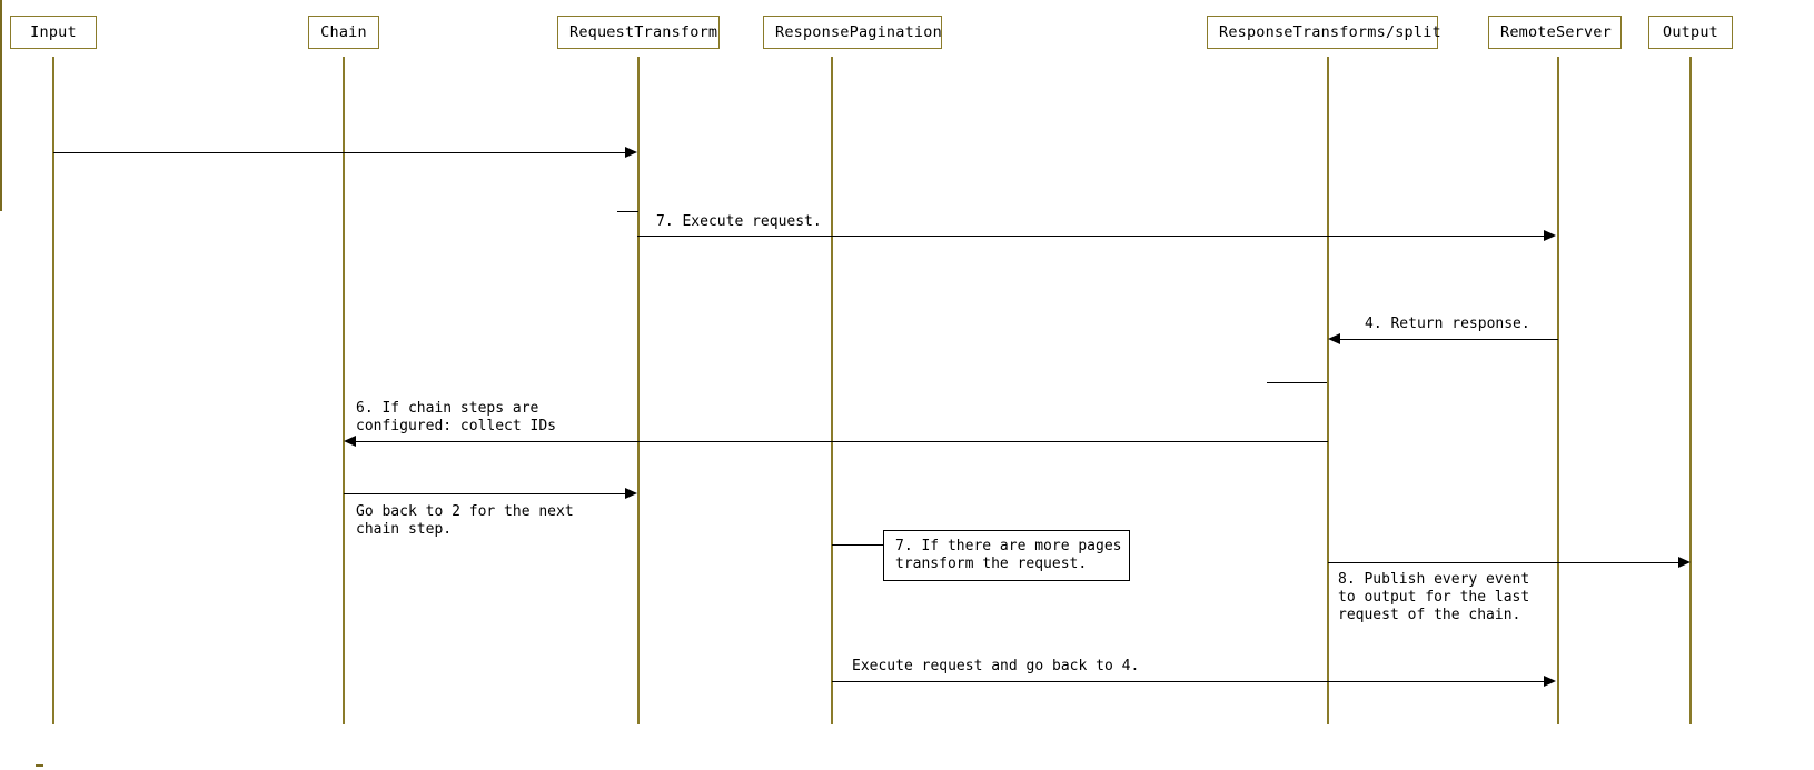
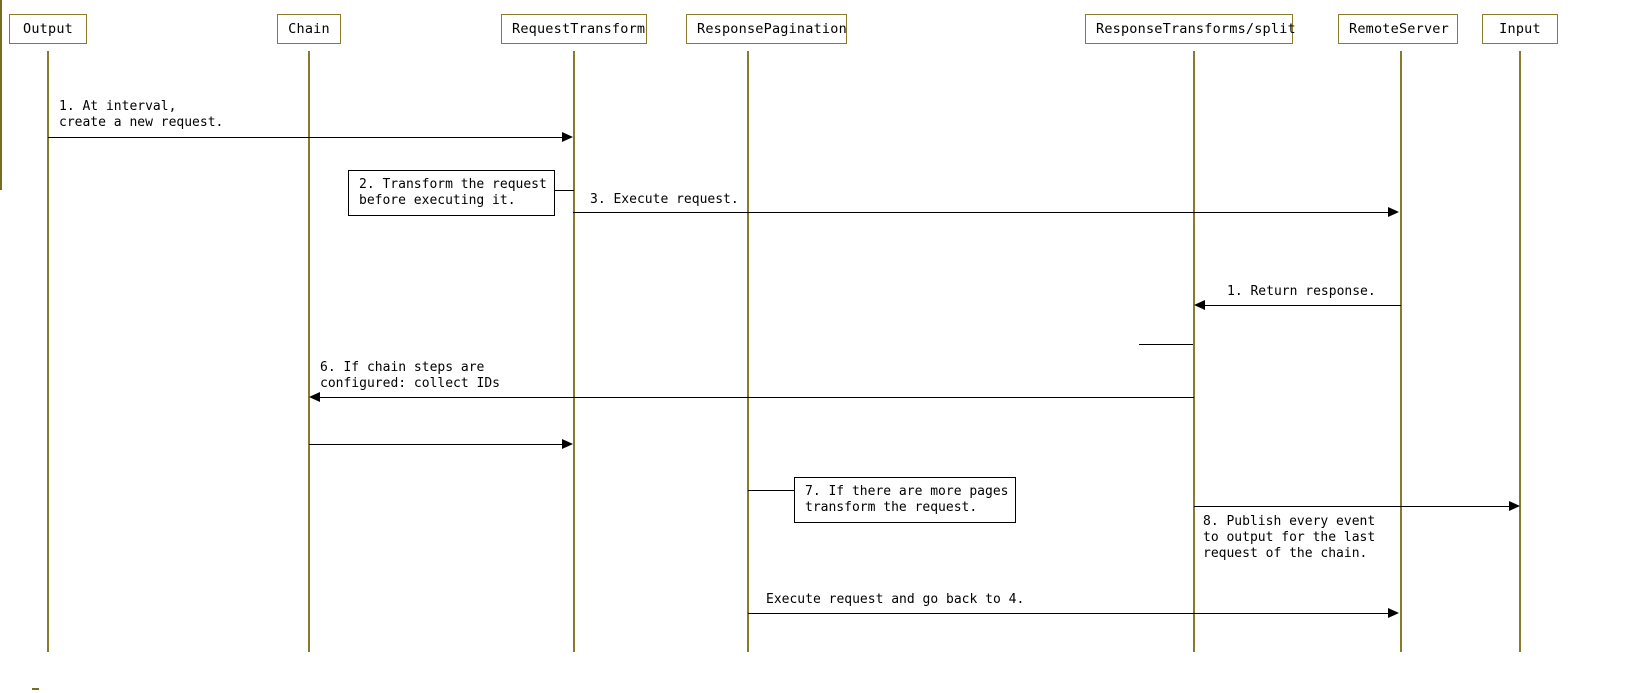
- Input
+ Output
  Chain
  RequestTransform
  ResponsePagination
  ResponseTransforms/split
  RemoteServer
- Output
+ Input
+ 1. At interval,
+ create a new request.
+ 2. Transform the request
+ before executing it.
- 7. Execute request.
+ 3. Execute request.
- 4. Return response.
+ 1. Return response.
  6. If chain steps are
  configured: collect IDs
- Go back to 2 for the next
- chain step.
  7. If there are more pages
  transform the request.
  8. Publish every event
  to output for the last
  request of the chain.
  Execute request and go back to 4.
